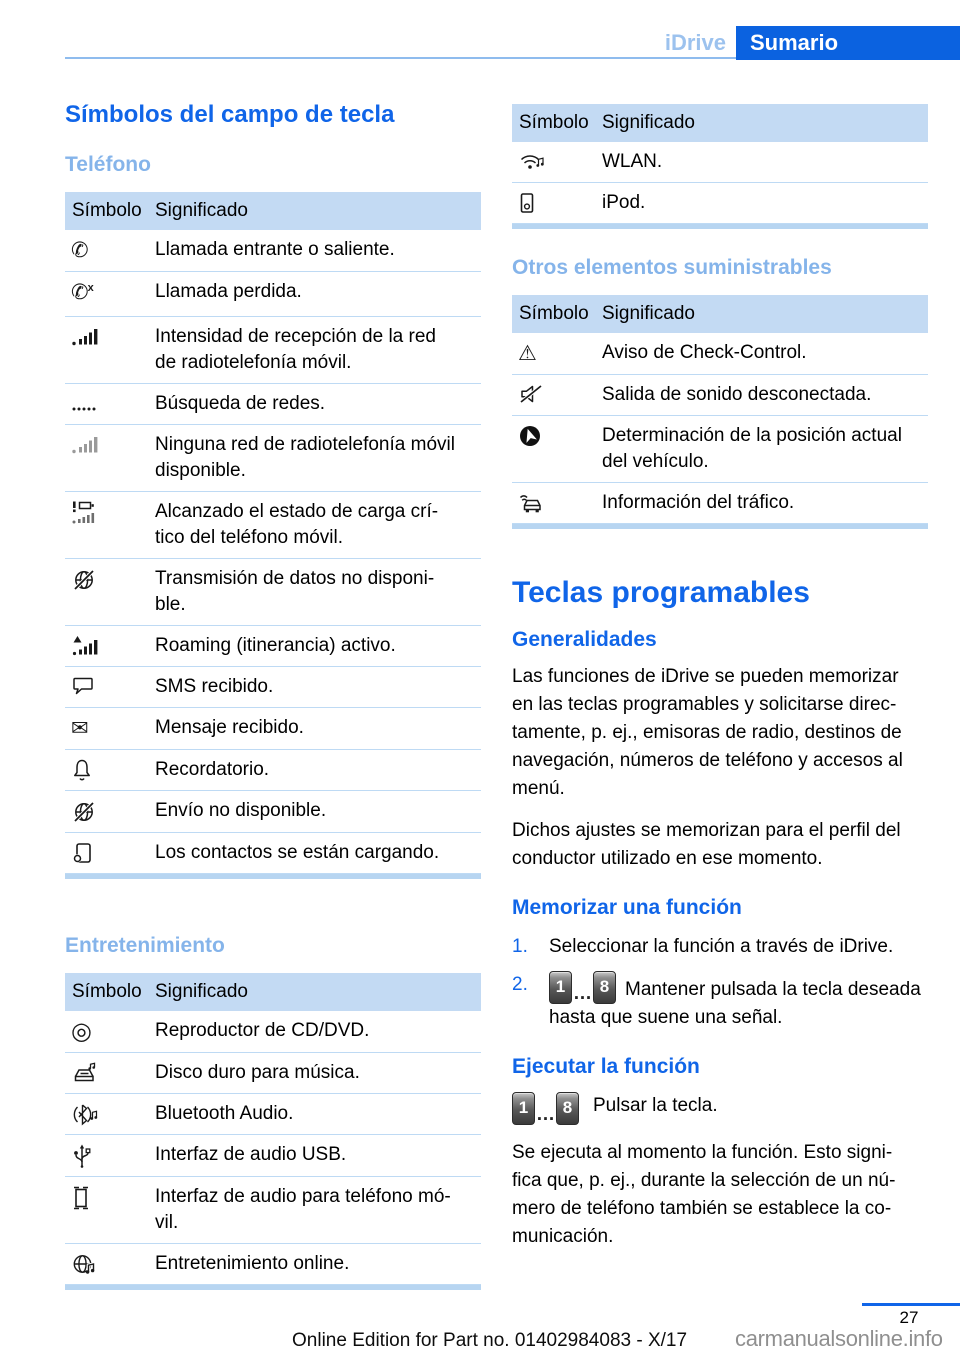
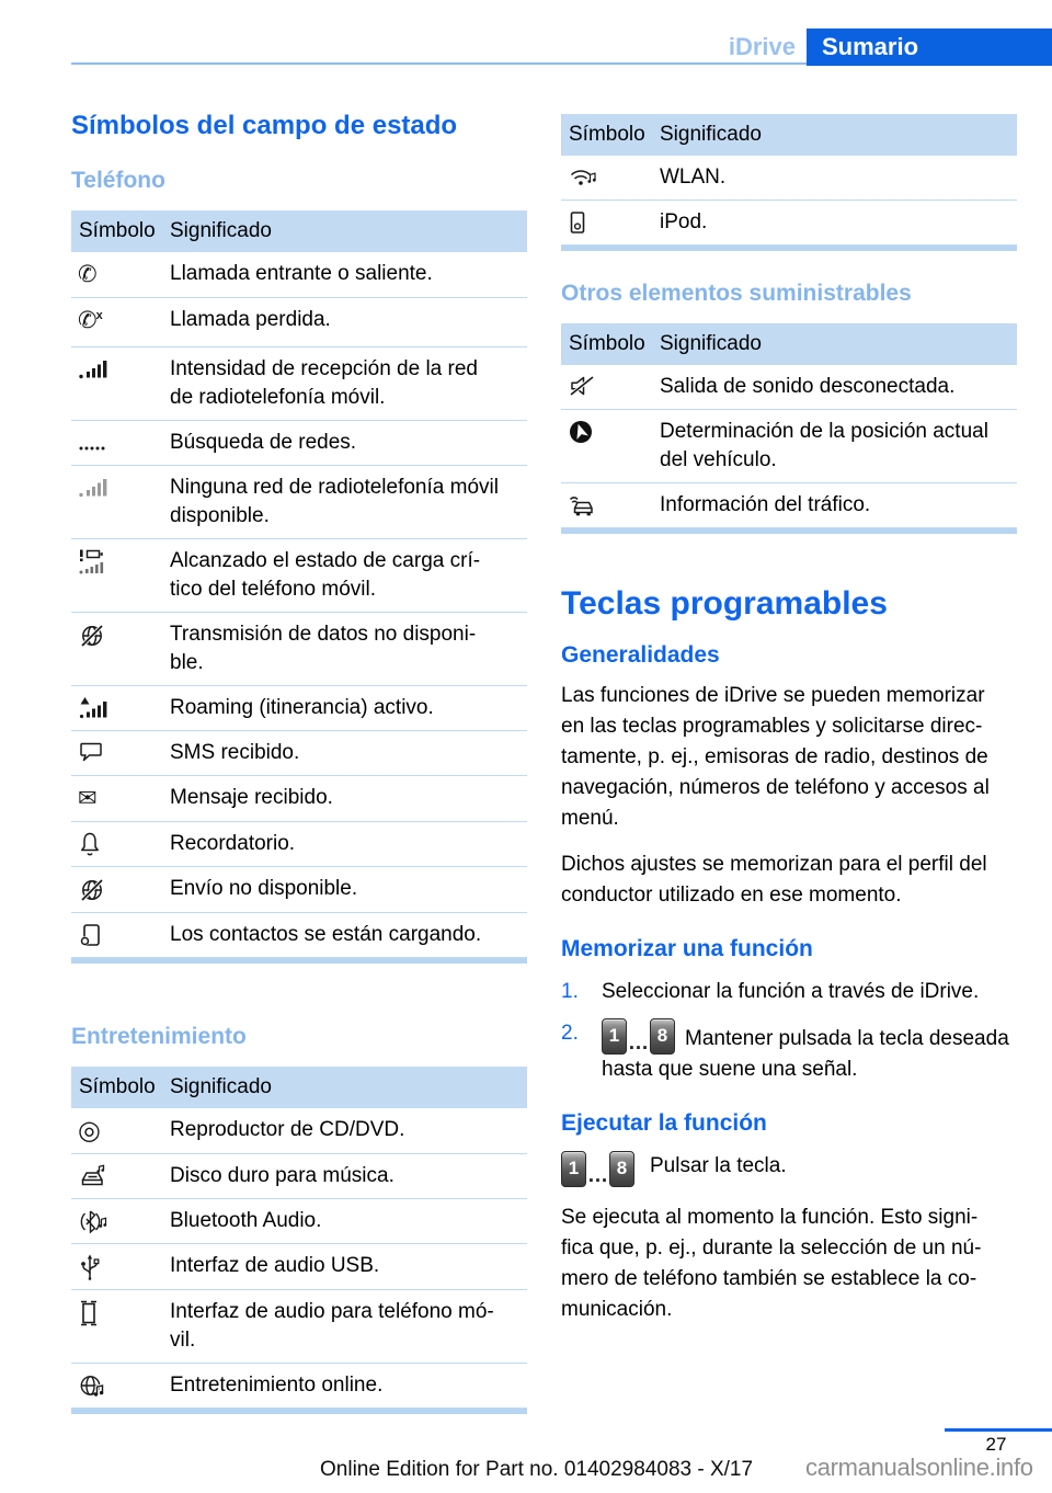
  iDrive
  Sumario
- Símbolos del campo de tecla
+ Símbolos del campo de estado
  Teléfono
  Símbolo
  Significado
  ✆
  Llamada entrante o saliente.
  ✆x
  Llamada perdida.
  Intensidad de recepción de la red
  de radiotelefonía móvil.
  Búsqueda de redes.
  Ninguna red de radiotelefonía móvil
  disponible.
  Alcanzado el estado de carga crí-
  tico del teléfono móvil.
  Transmisión de datos no disponi-
  ble.
  Roaming (itinerancia) activo.
  SMS recibido.
  ✉
  Mensaje recibido.
  Recordatorio.
  Envío no disponible.
  Los contactos se están cargando.
  Entretenimiento
  Símbolo
  Significado
  ◎
  Reproductor de CD/DVD.
  Disco duro para música.
  Bluetooth Audio.
  Interfaz de audio USB.
  Interfaz de audio para teléfono mó-
  vil.
  Entretenimiento online.
  Símbolo
  Significado
  WLAN.
  iPod.
  Otros elementos suministrables
  Símbolo
  Significado
- ⚠
- Aviso de Check-Control.
  Salida de sonido desconectada.
  Determinación de la posición actual
  del vehículo.
  Información del tráfico.
  Teclas programables
  Generalidades
  Las funciones de iDrive se pueden memorizar
  en las teclas programables y solicitarse direc-
  tamente, p. ej., emisoras de radio, destinos de
  navegación, números de teléfono y accesos al
  menú.
  Dichos ajustes se memorizan para el perfil del
  conductor utilizado en ese momento.
  Memorizar una función
  1.
  Seleccionar la función a través de iDrive.
  2.
  1
  …
  8
  Mantener pulsada la tecla deseada
  hasta que suene una señal.
  Ejecutar la función
  1
  …
  8
  Pulsar la tecla.
  Se ejecuta al momento la función. Esto signi-
  fica que, p. ej., durante la selección de un nú-
  mero de teléfono también se establece la co-
  municación.
  27
  Online Edition for Part no. 01402984083 - X/17
  carmanualsonline.info
